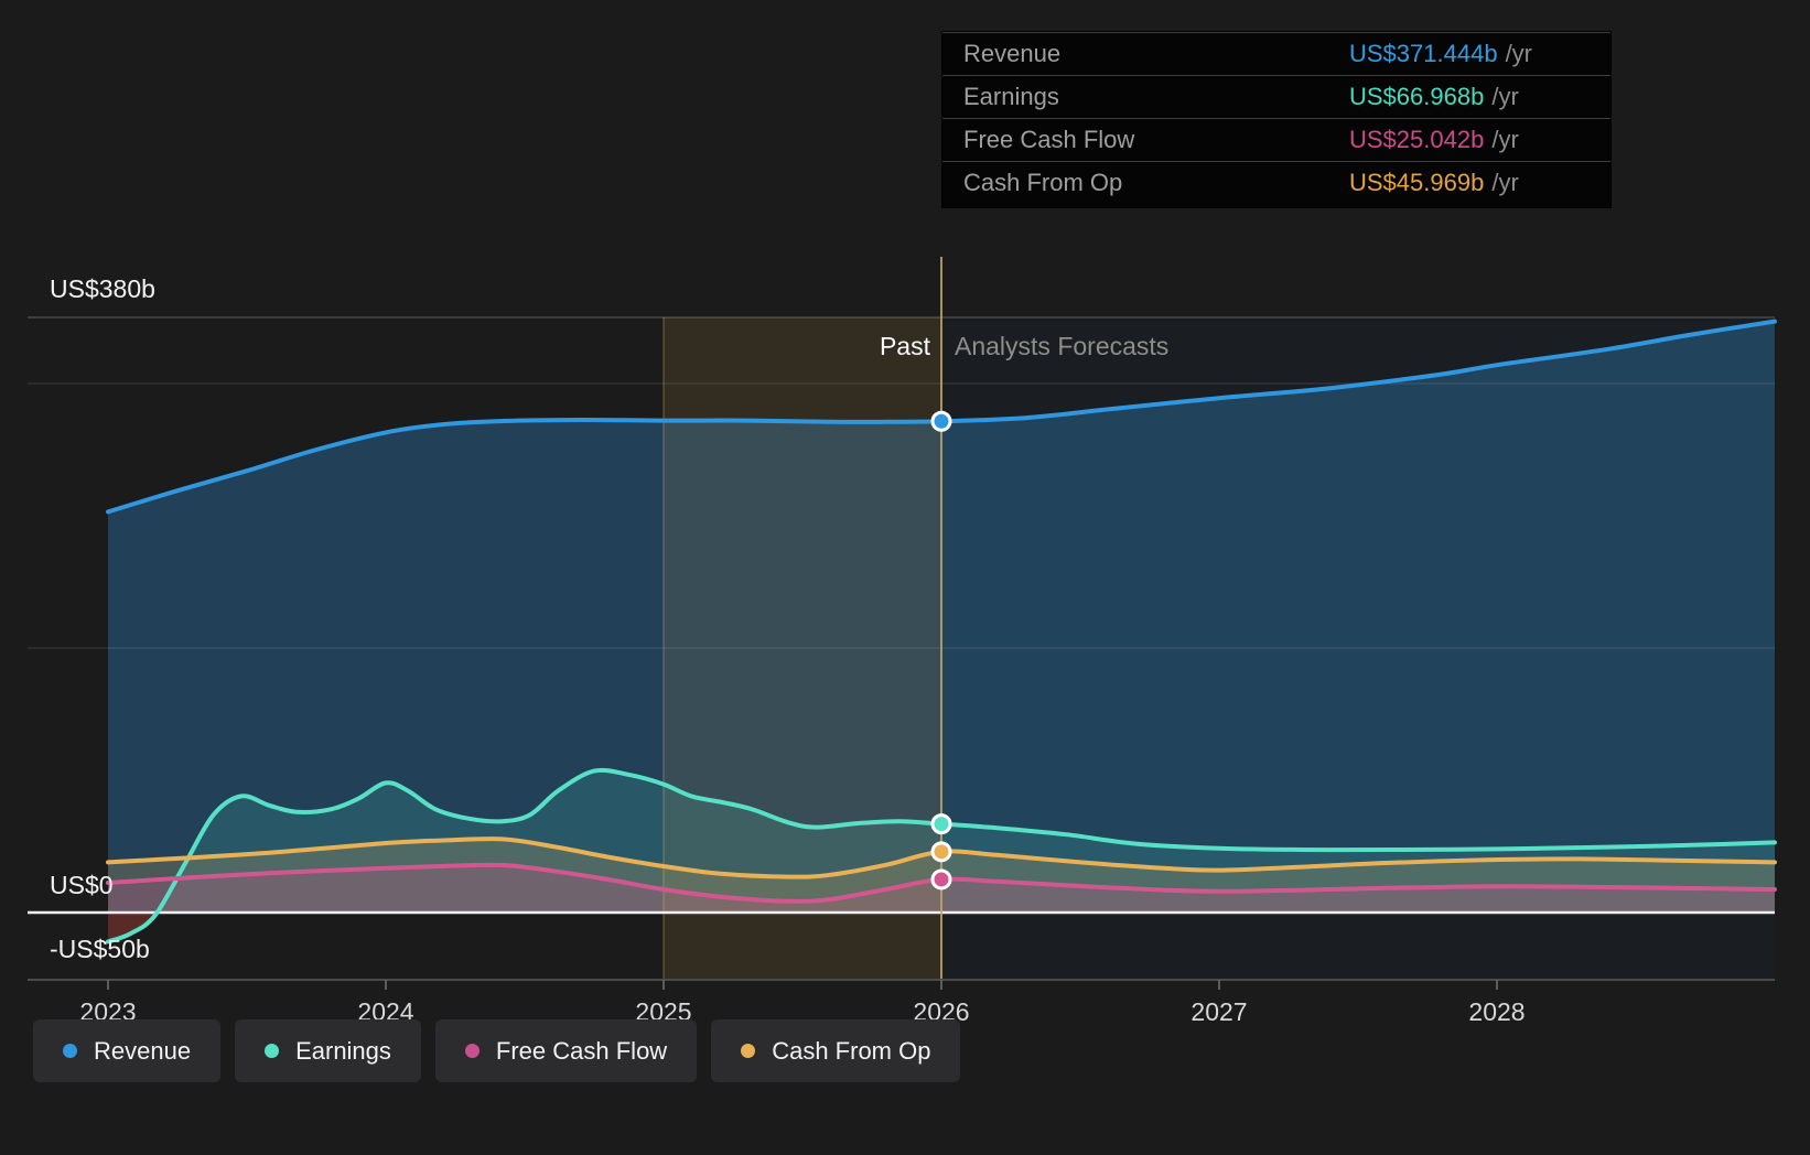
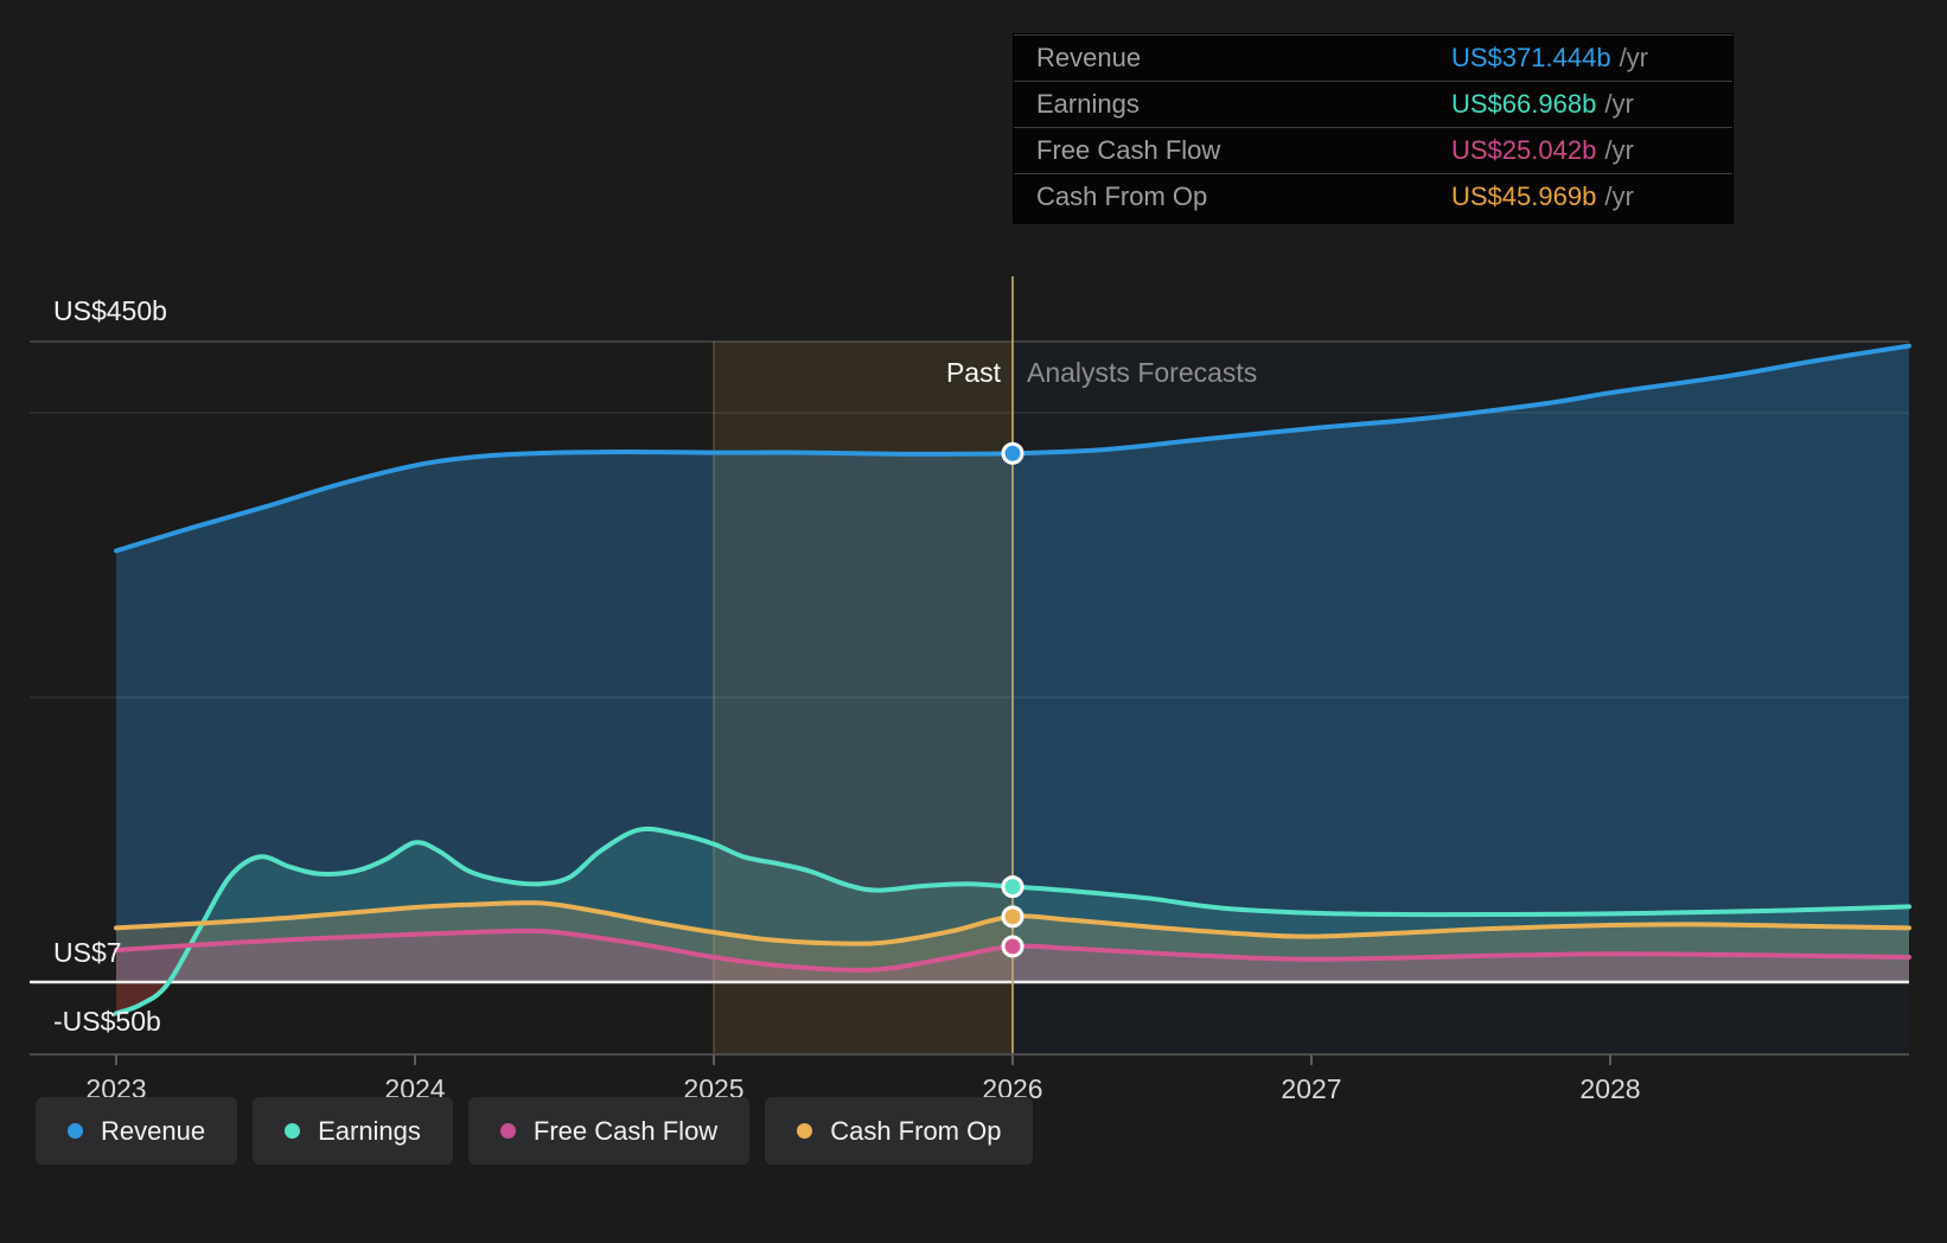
  2023
  2024
  2025
  2026
  2027
  2028
- US$380b
+ US$450b
- US$0
+ US$7
  -US$50b
  Past
  Analysts Forecasts
  Revenue
  US$371.444b
  /yr
  Earnings
  US$66.968b
  /yr
  Free Cash Flow
  US$25.042b
  /yr
  Cash From Op
  US$45.969b
  /yr
  Revenue
  Earnings
  Free Cash Flow
  Cash From Op
